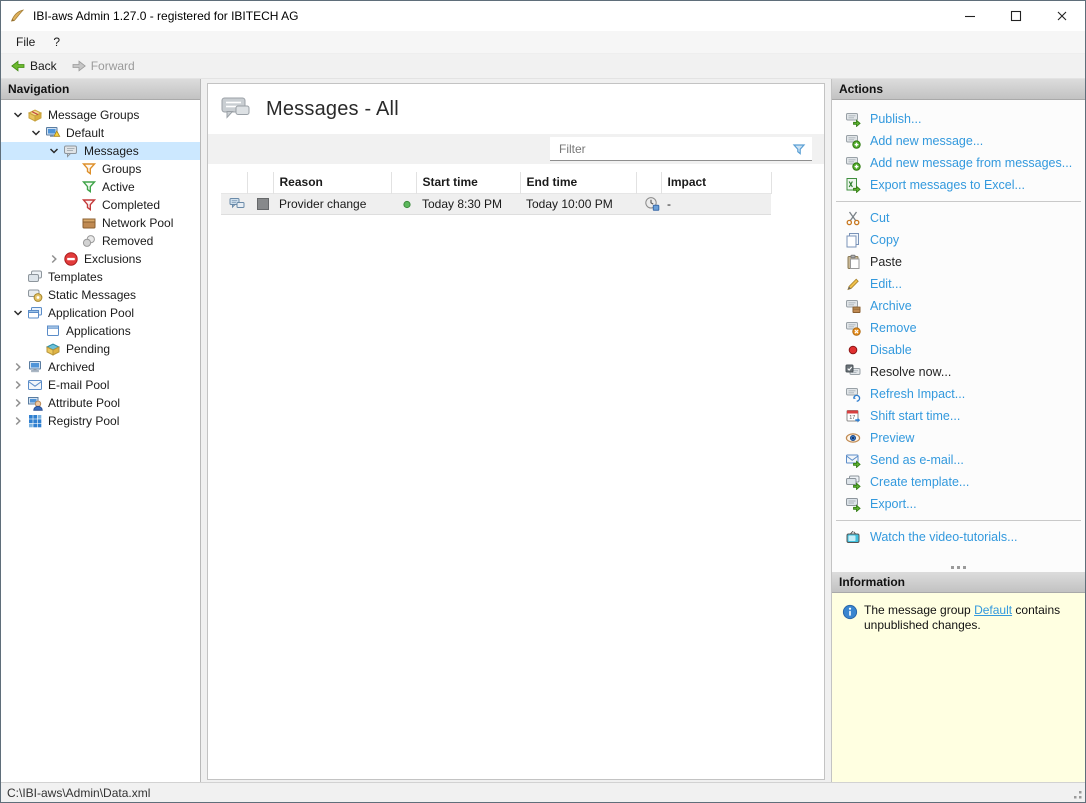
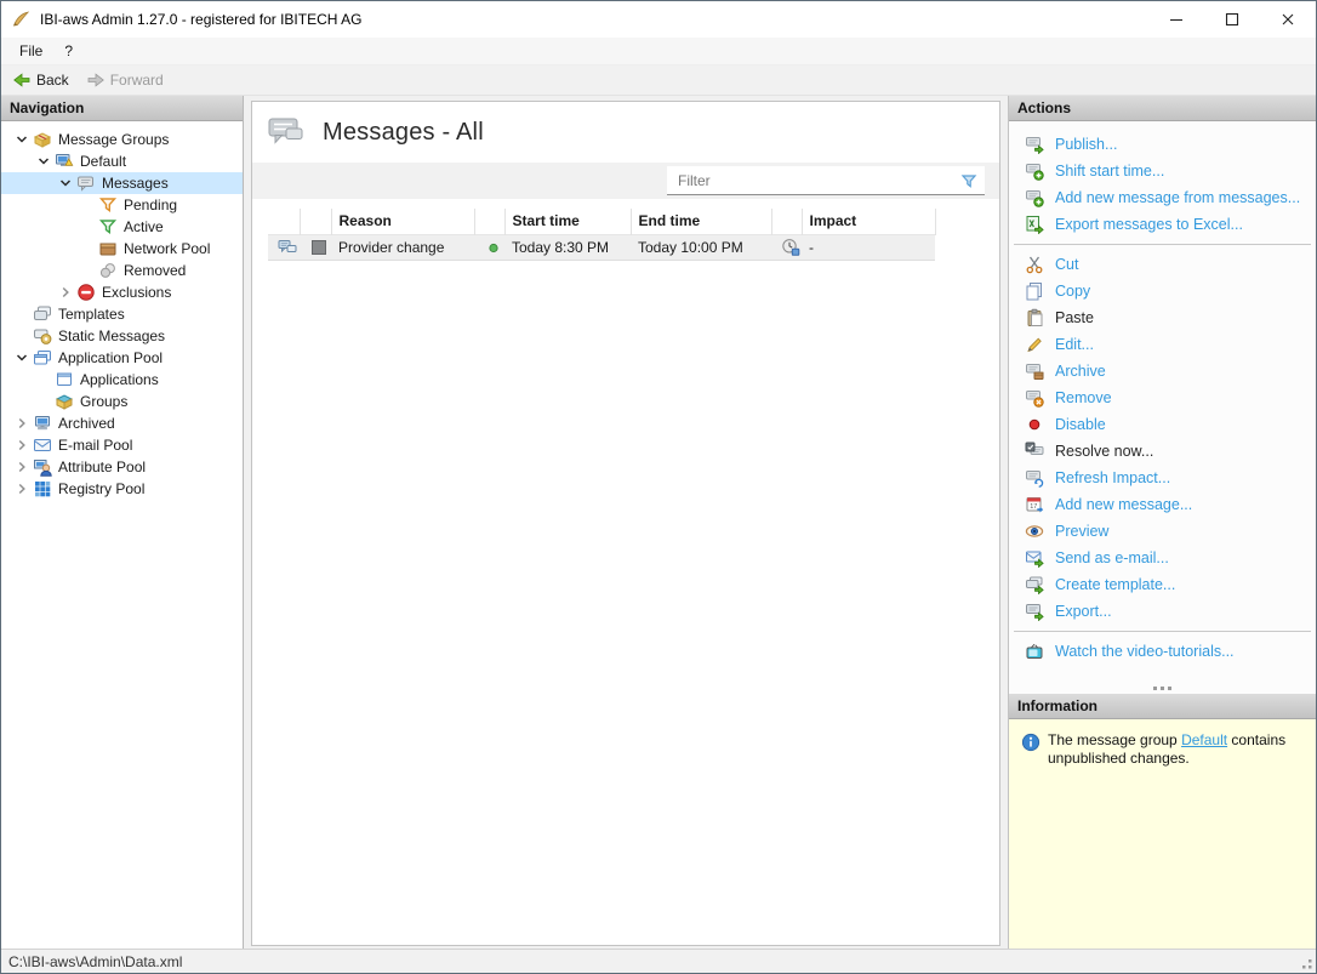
  IBI-aws Admin 1.27.0 - registered for IBITECH AG
  File
  ?
  Back
  Forward
  Navigation
  Message Groups
  Default
  Messages
- Groups
+ Pending
  Active
- Completed
  Network Pool
  Removed
  Exclusions
  Templates
  Static Messages
  Application Pool
  Applications
- Pending
+ Groups
  Archived
  E-mail Pool
  Attribute Pool
  Registry Pool
  Messages - All
  Filter
  		Reason		Start time	End time		Impact
  		Provider change		Today 8:30 PM	Today 10:00 PM		-
  Actions
  Publish...
- Add new message...
+ Shift start time...
  Add new message from messages...
  Export messages to Excel...
  Cut
  Copy
  Paste
  Edit...
  Archive
  Remove
  Disable
  Resolve now...
  Refresh Impact...
- Shift start time...
+ Add new message...
  Preview
  Send as e-mail...
  Create template...
  Export...
  Watch the video-tutorials...
  Information
  The message group Default contains unpublished changes.
  C:\IBI-aws\Admin\Data.xml
